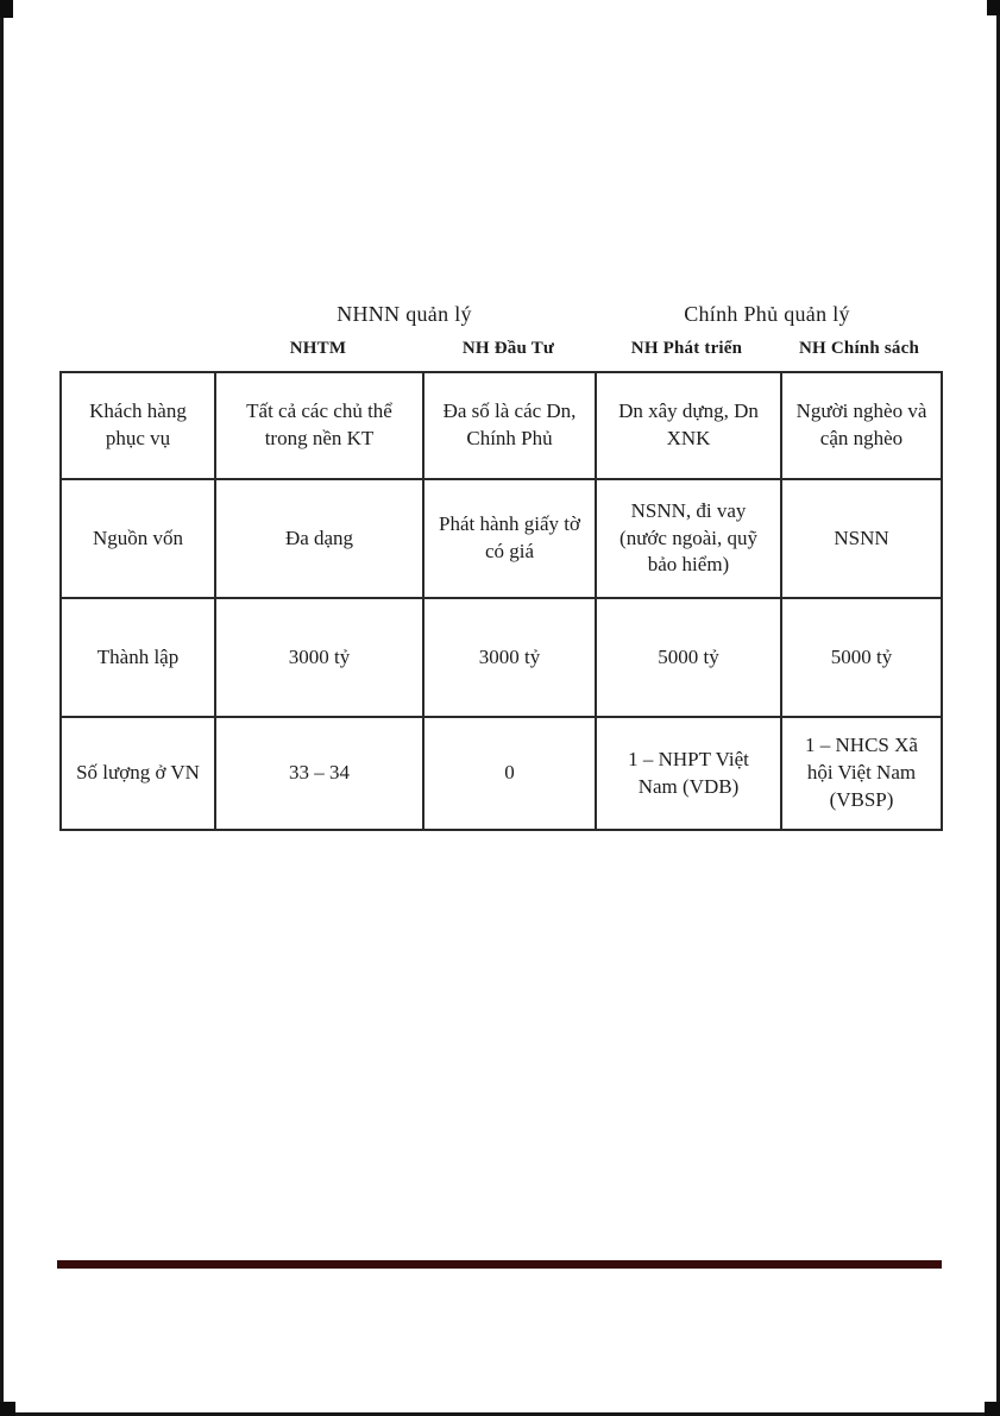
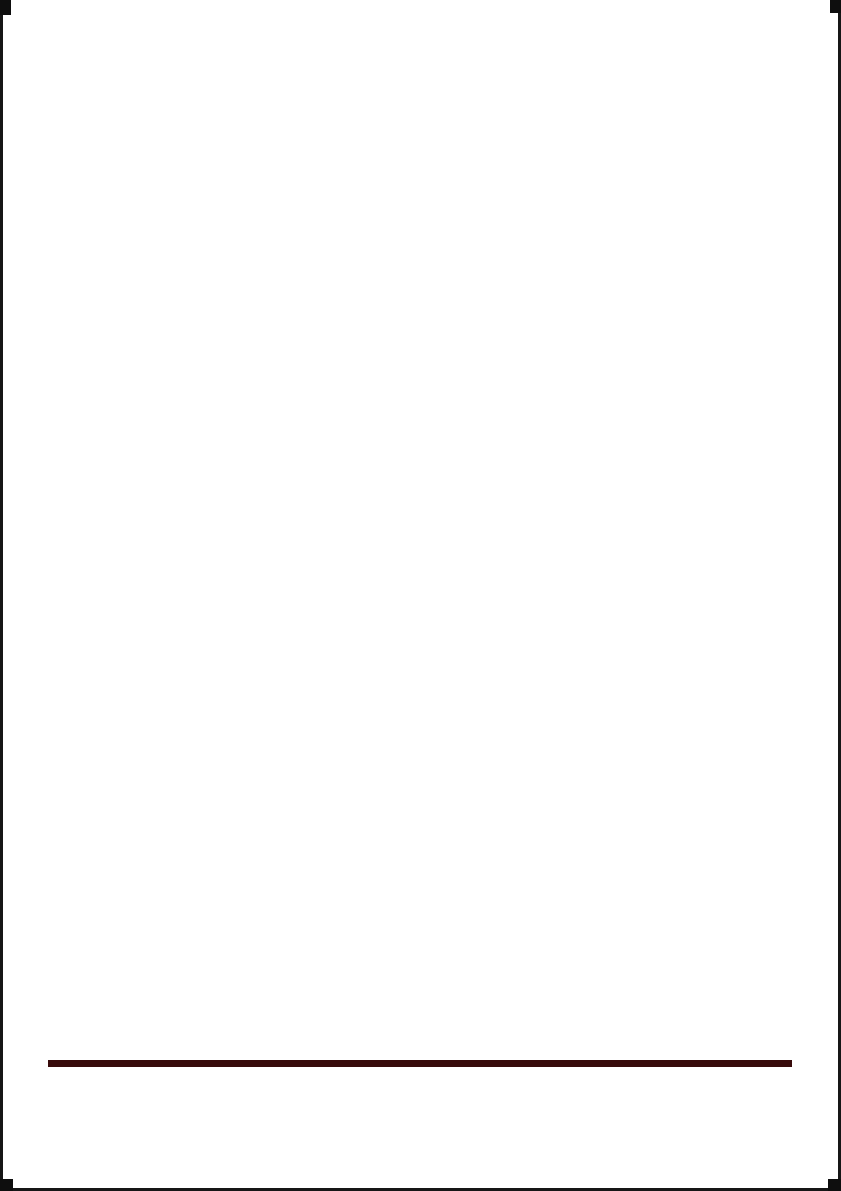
- NHNN quản lý
- Chính Phủ quản lý
- NHTM
- NH Đầu Tư
- NH Phát triển
- NH Chính sách
- Khách hàng phục vụ	Tất cả các chủ thể trong nền KT	Đa số là các Dn, Chính Phủ	Dn xây dựng, Dn XNK	Người nghèo và cận nghèo
- Nguồn vốn	Đa dạng	Phát hành giấy tờ có giá	NSNN, đi vay (nước ngoài, quỹ bảo hiểm)	NSNN
- Thành lập	3000 tỷ	3000 tỷ	5000 tỷ	5000 tỷ
- Số lượng ở VN	33 – 34	0	1 – NHPT Việt Nam (VDB)	1 – NHCS Xã hội Việt Nam (VBSP)
